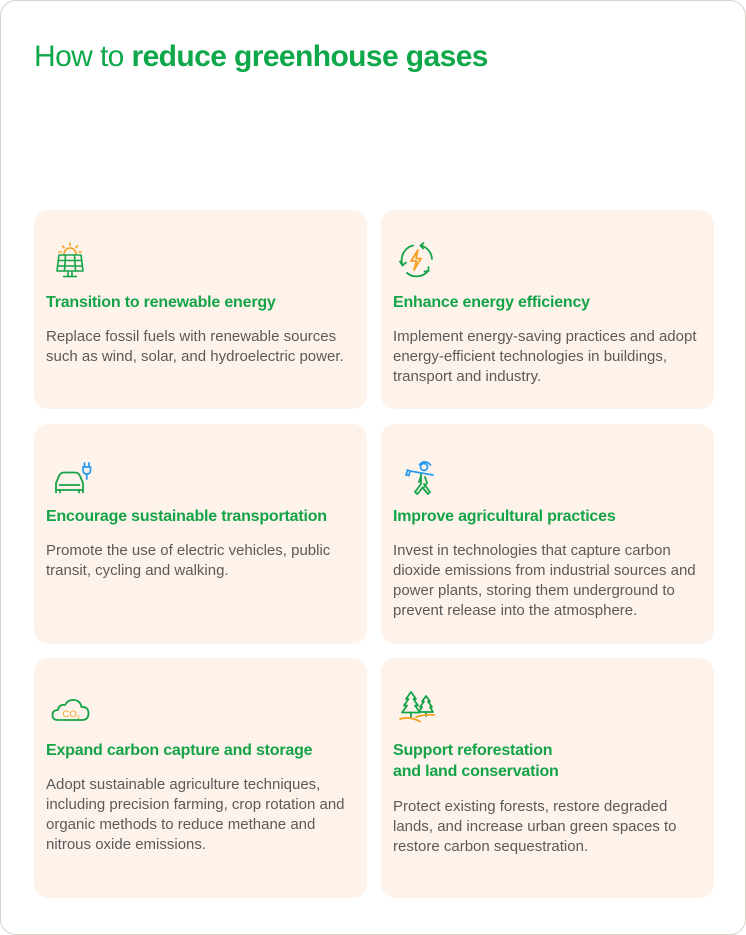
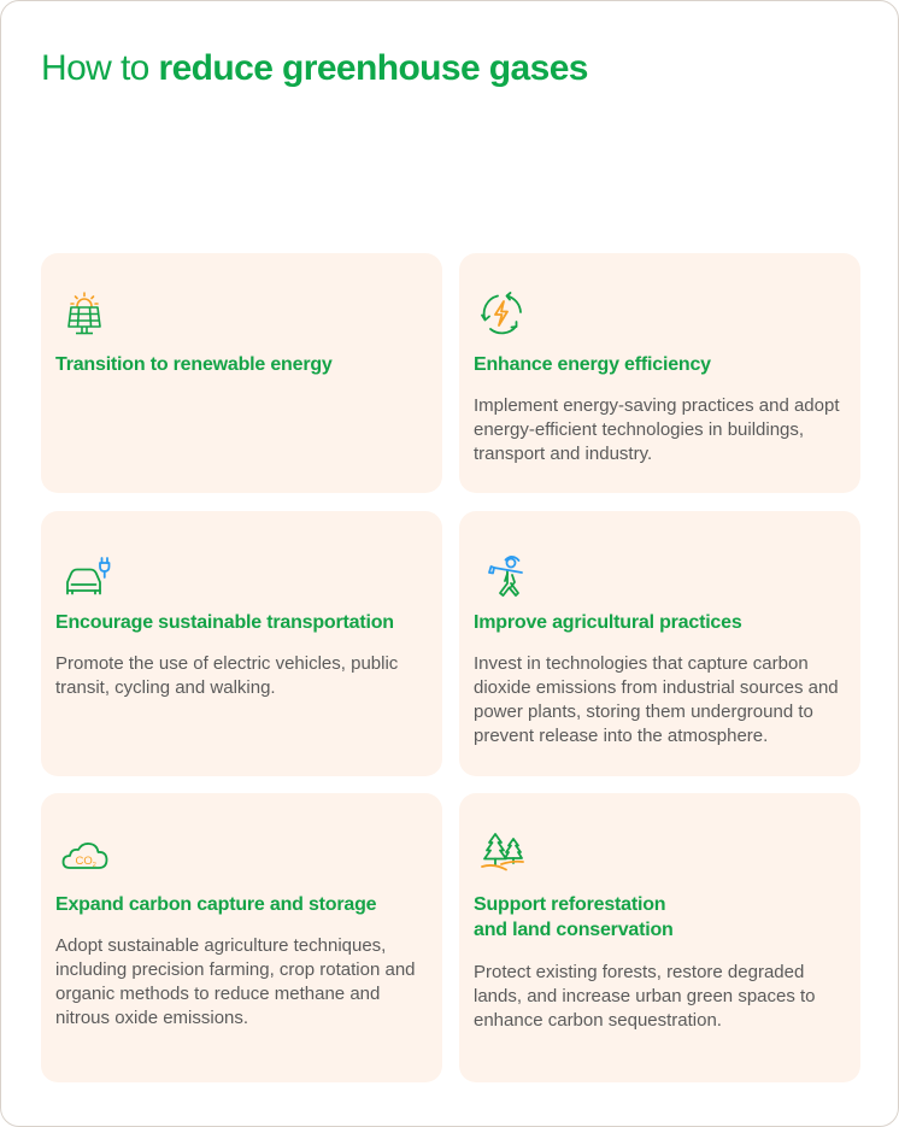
  How to reduce greenhouse gases
  Transition to renewable energy
- Replace fossil fuels with renewable sources such as wind, solar, and hydroelectric power.
  Enhance energy efficiency
  Implement energy-saving practices and adopt energy-efficient technologies in buildings, transport and industry.
  Encourage sustainable transportation
  Promote the use of electric vehicles, public transit, cycling and walking.
  Improve agricultural practices
  Invest in technologies that capture carbon dioxide emissions from industrial sources and power plants, storing them underground to prevent release into the atmosphere.
  Expand carbon capture and storage
  Adopt sustainable agriculture techniques, including precision farming, crop rotation and organic methods to reduce methane and nitrous oxide emissions.
  Support reforestation
  and land conservation
- Protect existing forests, restore degraded lands, and increase urban green spaces to restore carbon sequestration.
+ Protect existing forests, restore degraded lands, and increase urban green spaces to enhance carbon sequestration.
